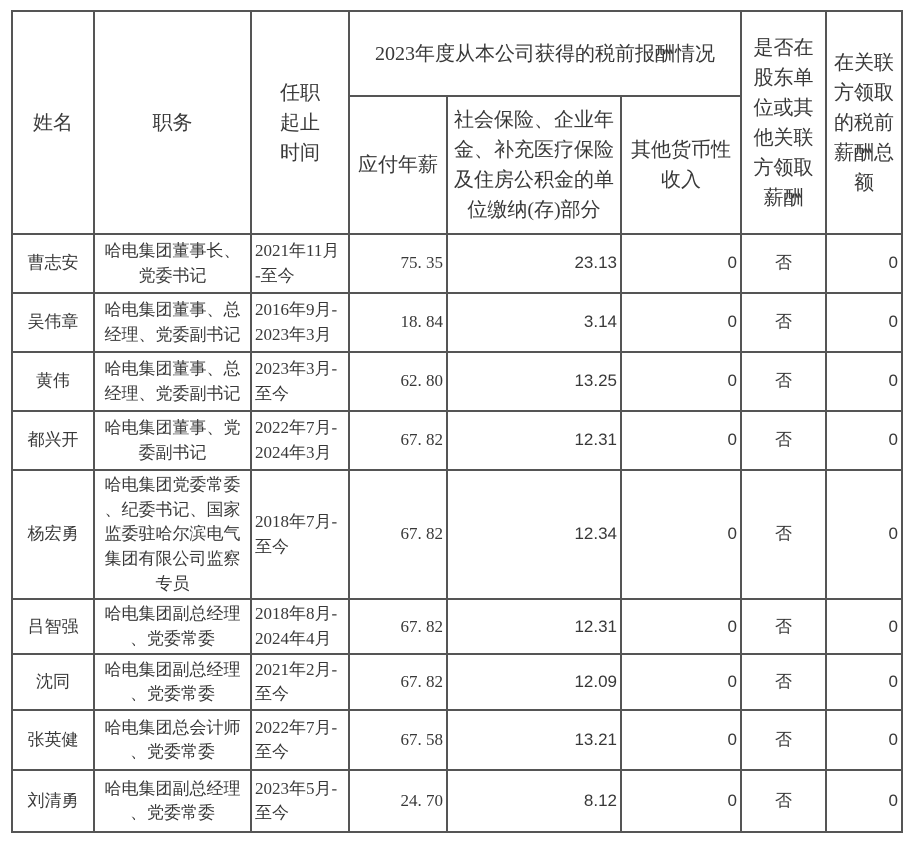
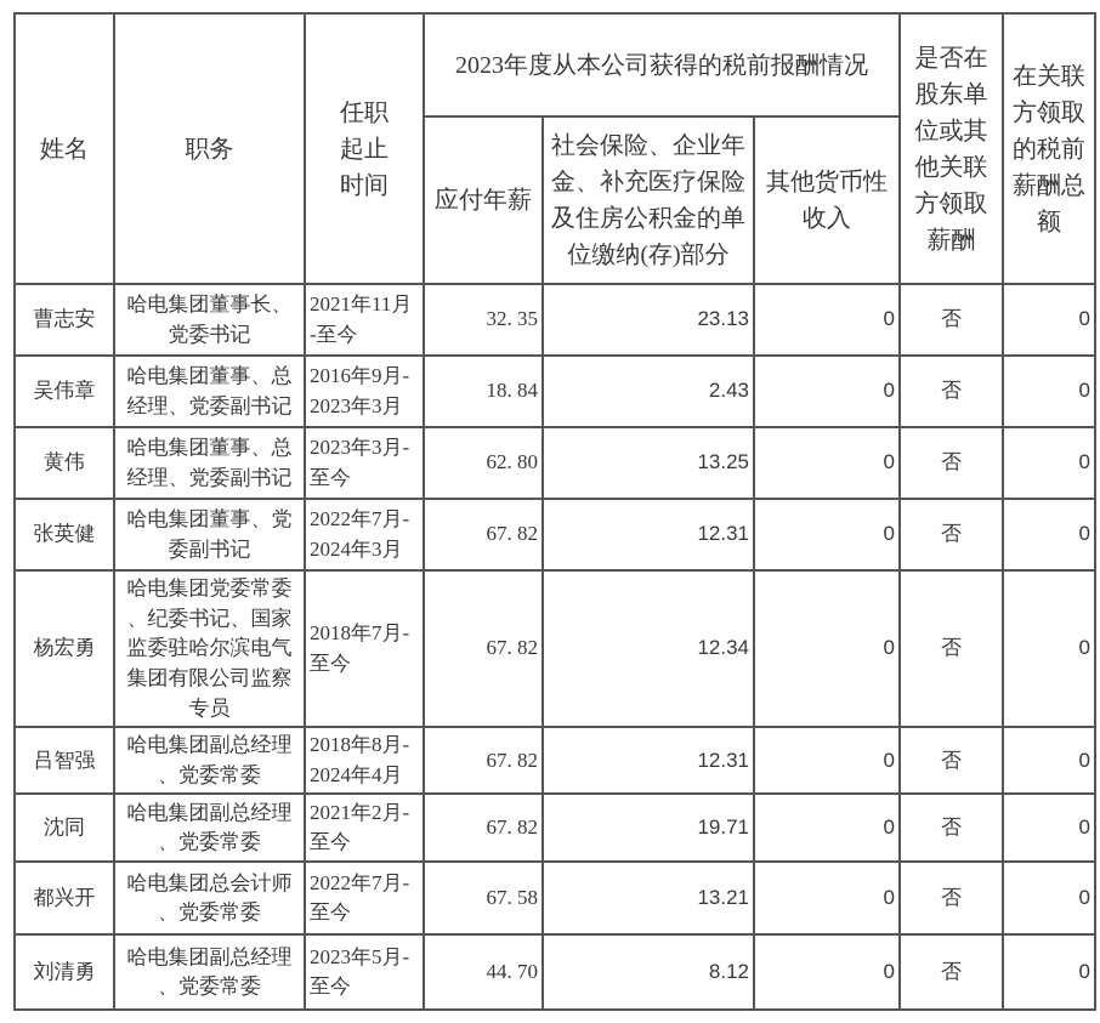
  姓名	职务	任职 起止 时间	2023年度从本公司获得的税前报酬情况	是否在 股东单 位或其 他关联 方领取 薪酬	在关联 方领取 的税前 薪酬总 额
  应付年薪	社会保险、企业年 金、补充医疗保险 及住房公积金的单 位缴纳(存)部分	其他货币性 收入
- 曹志安	哈电集团董事长、 党委书记	2021年11月 -至今	75. 35	23.13	0	否	0
+ 曹志安	哈电集团董事长、 党委书记	2021年11月 -至今	32. 35	23.13	0	否	0
- 吴伟章	哈电集团董事、总 经理、党委副书记	2016年9月- 2023年3月	18. 84	3.14	0	否	0
+ 吴伟章	哈电集团董事、总 经理、党委副书记	2016年9月- 2023年3月	18. 84	2.43	0	否	0
  黄伟	哈电集团董事、总 经理、党委副书记	2023年3月- 至今	62. 80	13.25	0	否	0
- 都兴开	哈电集团董事、党 委副书记	2022年7月- 2024年3月	67. 82	12.31	0	否	0
+ 张英健	哈电集团董事、党 委副书记	2022年7月- 2024年3月	67. 82	12.31	0	否	0
  杨宏勇	哈电集团党委常委 、纪委书记、国家 监委驻哈尔滨电气 集团有限公司监察 专员	2018年7月- 至今	67. 82	12.34	0	否	0
  吕智强	哈电集团副总经理 、党委常委	2018年8月- 2024年4月	67. 82	12.31	0	否	0
- 沈同	哈电集团副总经理 、党委常委	2021年2月- 至今	67. 82	12.09	0	否	0
+ 沈同	哈电集团副总经理 、党委常委	2021年2月- 至今	67. 82	19.71	0	否	0
- 张英健	哈电集团总会计师 、党委常委	2022年7月- 至今	67. 58	13.21	0	否	0
+ 都兴开	哈电集团总会计师 、党委常委	2022年7月- 至今	67. 58	13.21	0	否	0
- 刘清勇	哈电集团副总经理 、党委常委	2023年5月- 至今	24. 70	8.12	0	否	0
+ 刘清勇	哈电集团副总经理 、党委常委	2023年5月- 至今	44. 70	8.12	0	否	0
